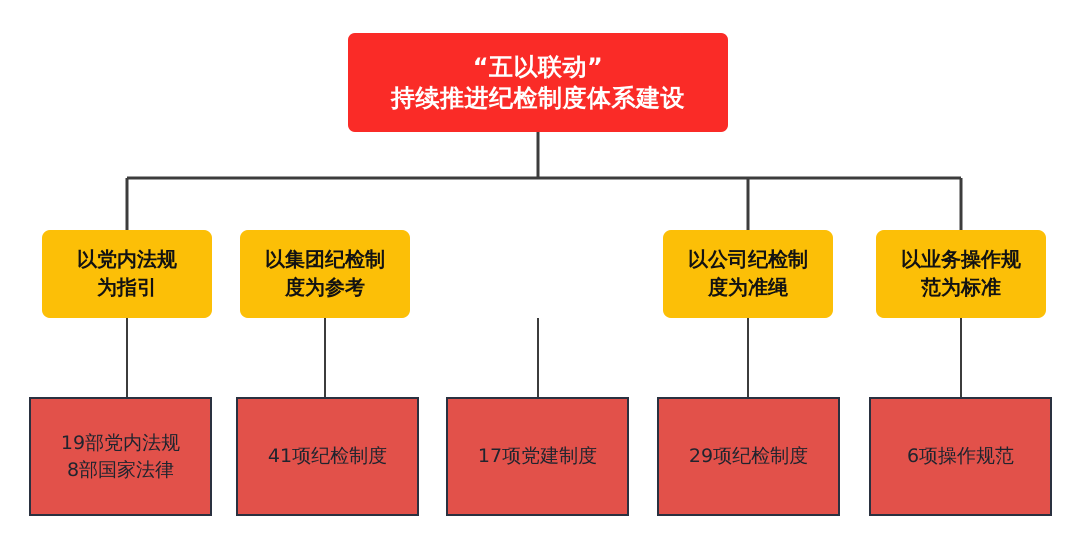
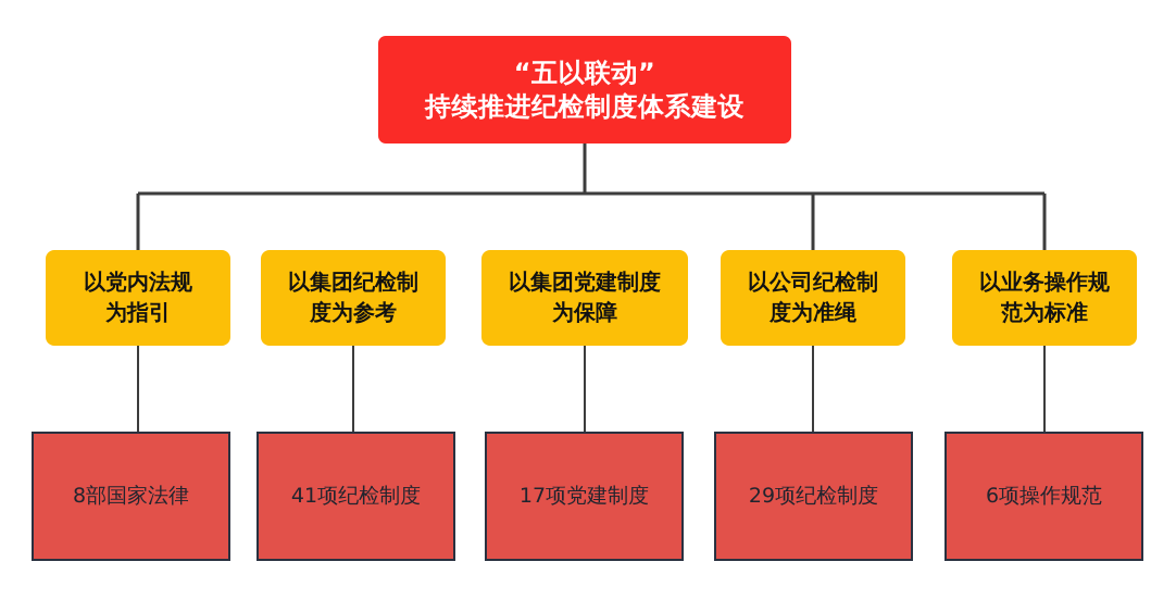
  “五以联动”
  持续推进纪检制度体系建设
  以党内法规
  为指引
  以集团纪检制
  度为参考
+ 以集团党建制度
+ 为保障
  以公司纪检制
  度为准绳
  以业务操作规
  范为标准
- 19部党内法规
  8部国家法律
  41项纪检制度
  17项党建制度
  29项纪检制度
  6项操作规范
